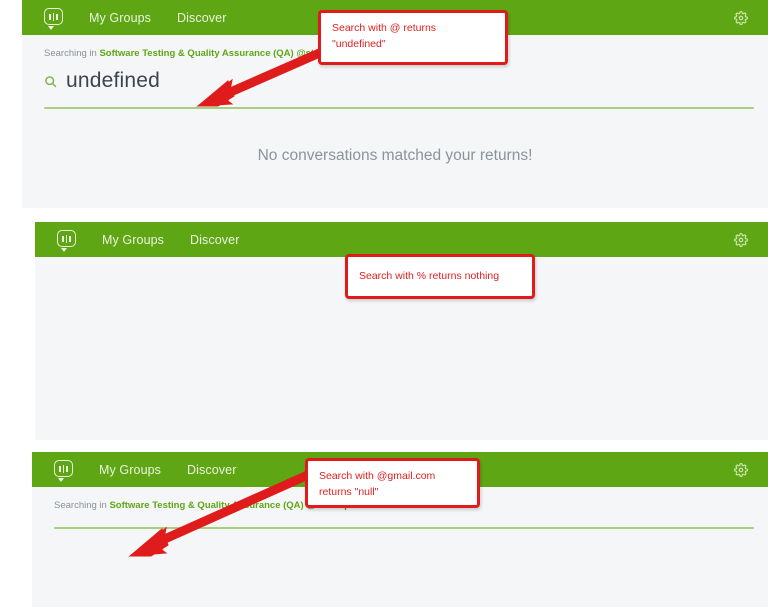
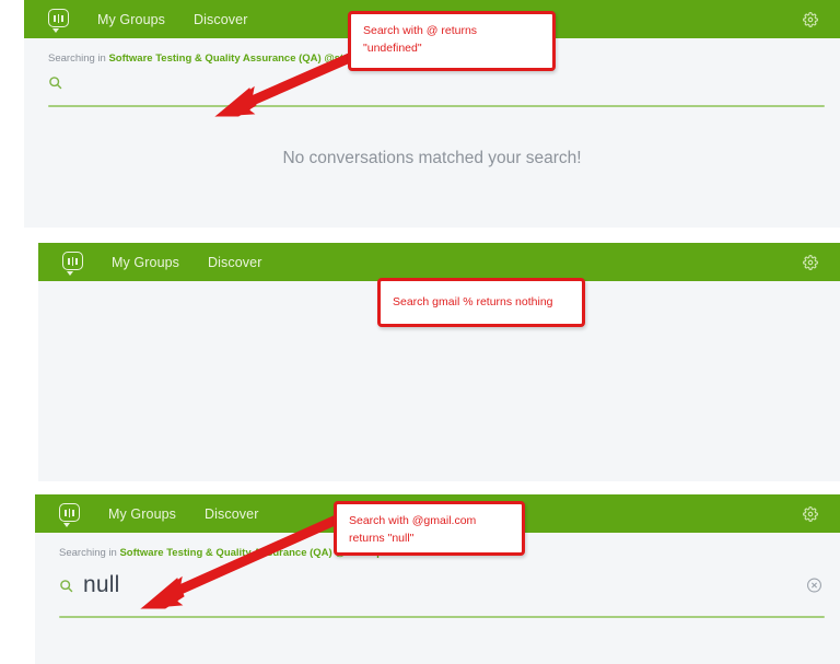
  My Groups
  Discover
  Searching in Software Testing & Quality Assurance (QA) @
- undefined
- No conversations matched your returns!
+ No conversations matched your search!
  Search with @ returns
  "undefined"
  My Groups
  Discover
- Search with % returns nothing
+ Search gmail % returns nothing
  My Groups
  Discover
  Searching in Software Testing & Qualityurance (QA)
+ null
  Search with @gmail.com
  returns "null"
